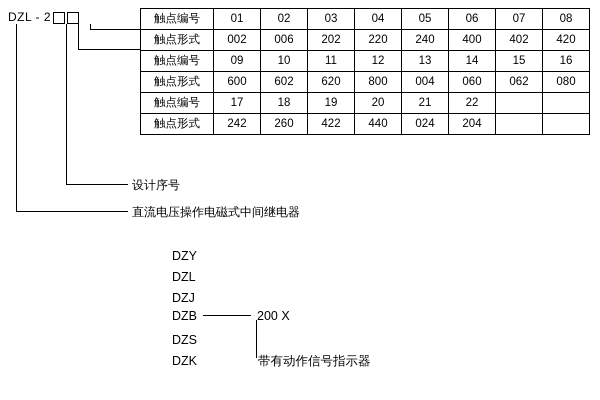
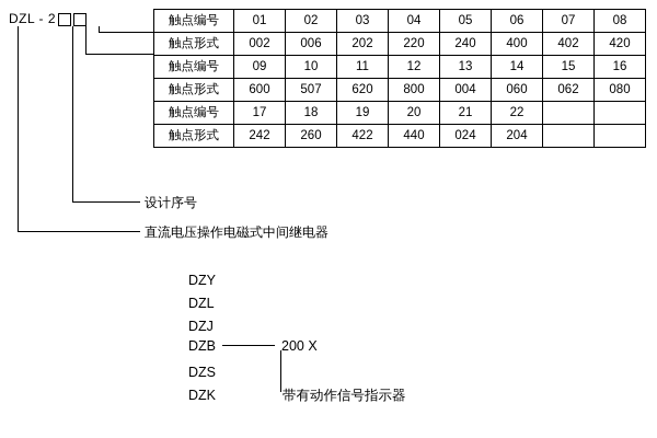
  DZL - 2
  设计序号
  直流电压操作电磁式中间继电器
  触点编号	01	02	03	04	05	06	07	08
  触点形式	002	006	202	220	240	400	402	420
  触点编号	09	10	11	12	13	14	15	16
- 触点形式	600	602	620	800	004	060	062	080
+ 触点形式	600	507	620	800	004	060	062	080
  触点编号	17	18	19	20	21	22
  触点形式	242	260	422	440	024	204
  DZY
  DZL
  DZJ
  DZS
  DZK
  DZB 200 X
  带有动作信号指示器
